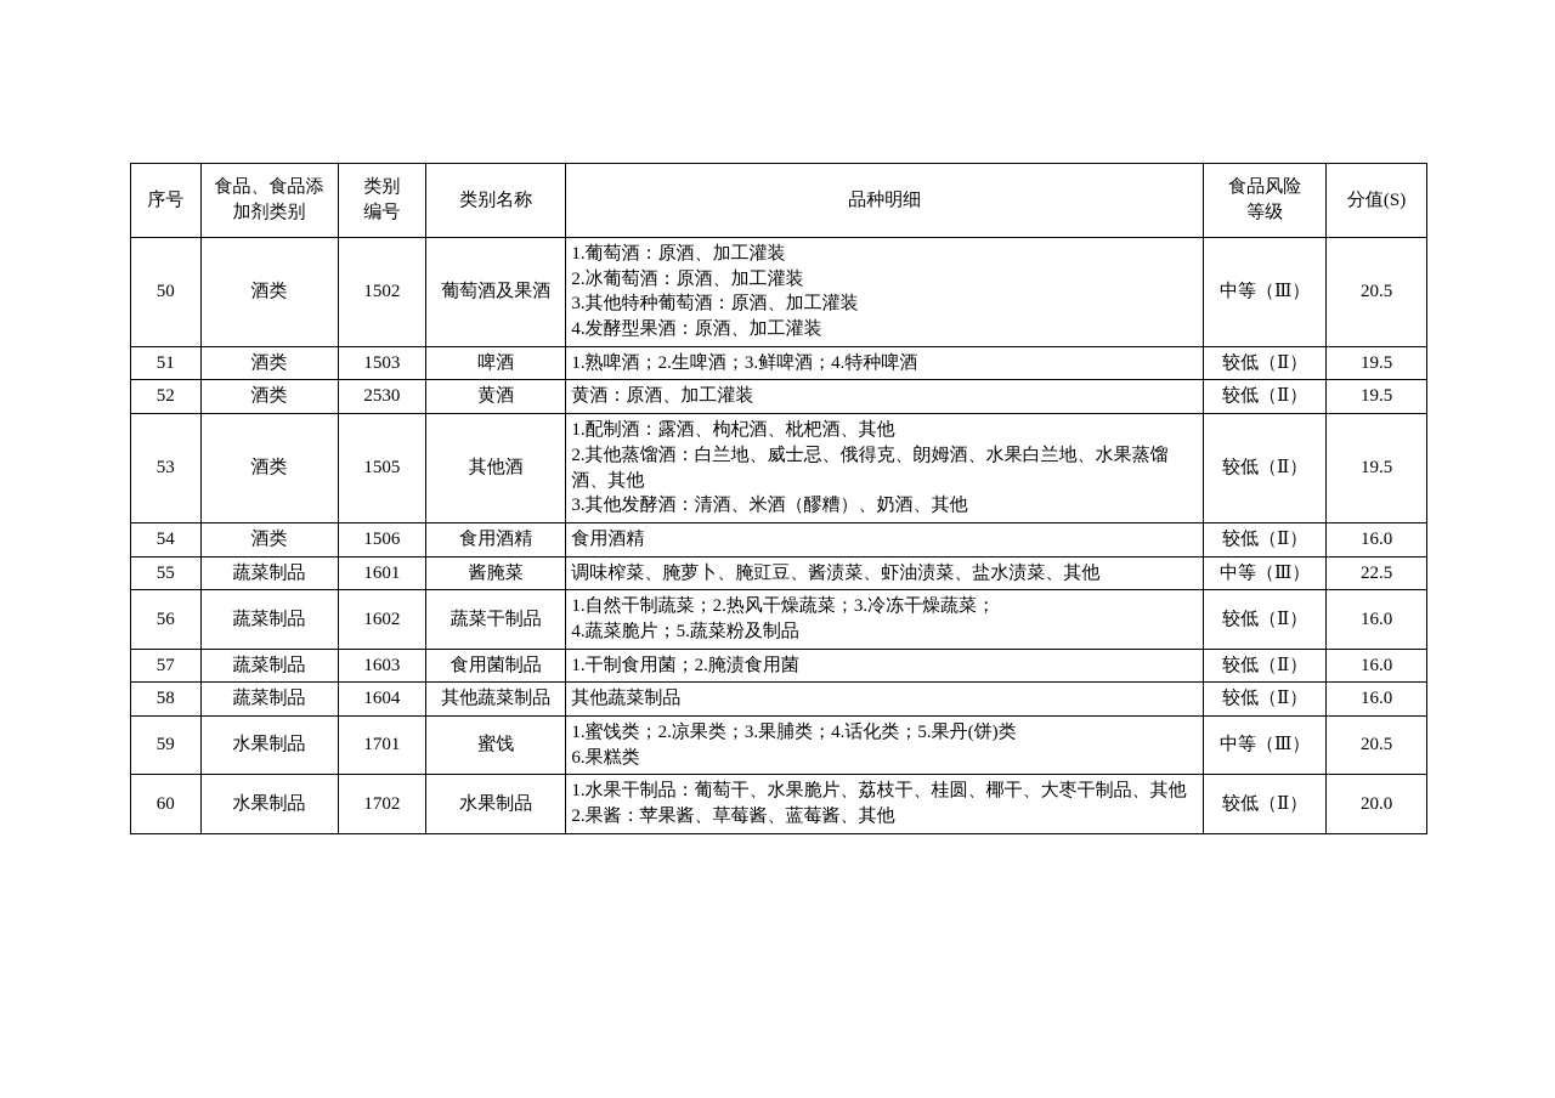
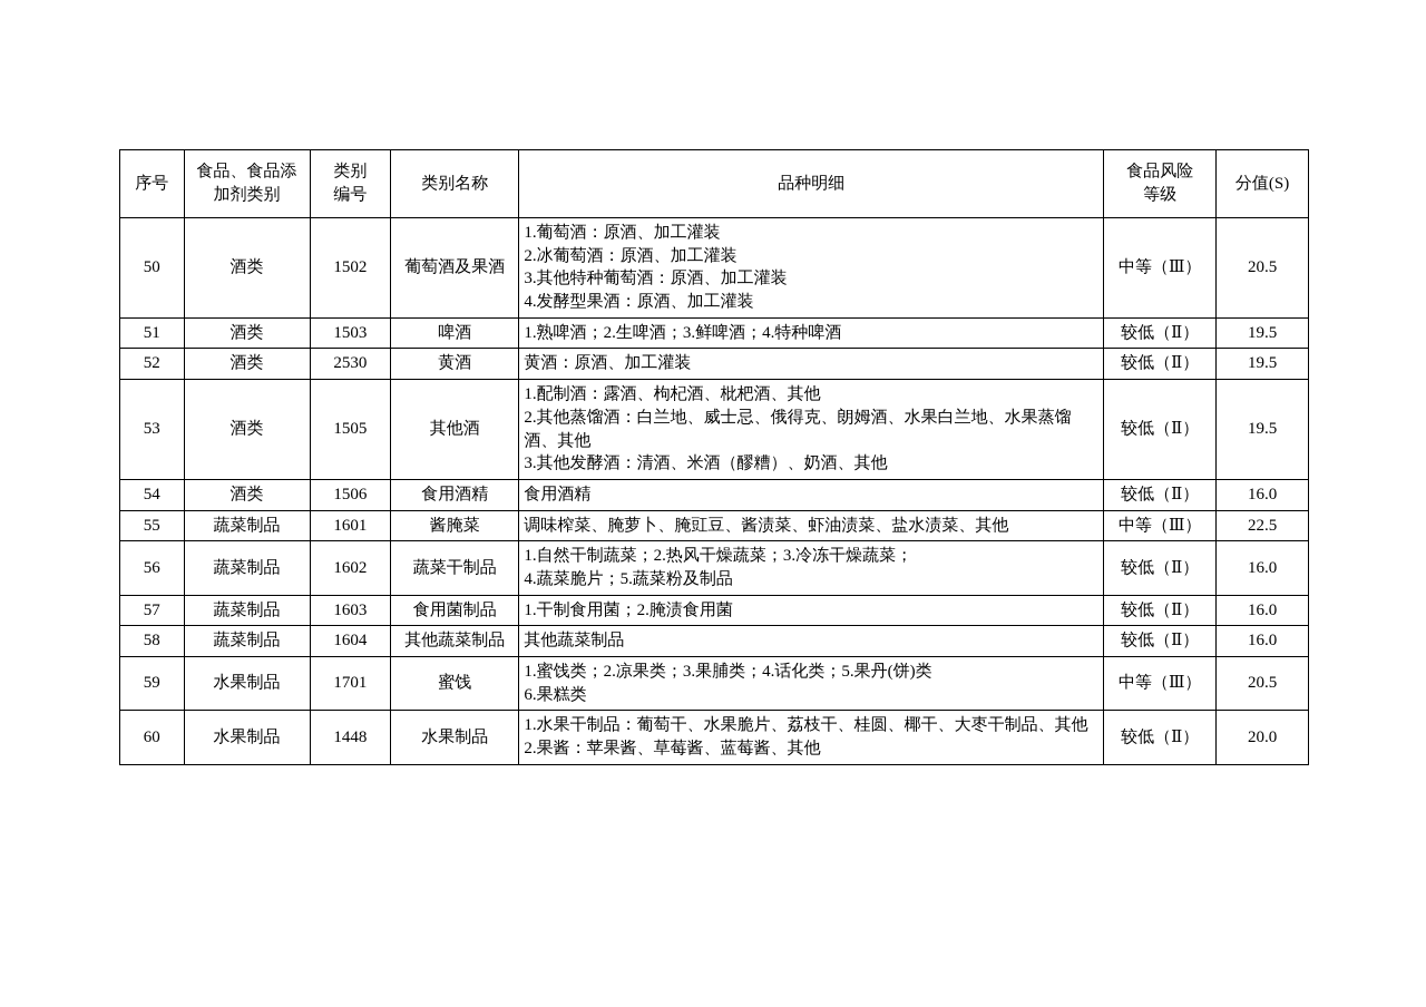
  序号	食品、食品添 加剂类别	类别 编号	类别名称	品种明细	食品风险 等级	分值(S)
  50	酒类	1502	葡萄酒及果酒	1.葡萄酒：原酒、加工灌装2.冰葡萄酒：原酒、加工灌装3.其他特种葡萄酒：原酒、加工灌装4.发酵型果酒：原酒、加工灌装	中等（Ⅲ）	20.5
  51	酒类	1503	啤酒	1.熟啤酒；2.生啤酒；3.鲜啤酒；4.特种啤酒	较低（Ⅱ）	19.5
  52	酒类	2530	黄酒	黄酒：原酒、加工灌装	较低（Ⅱ）	19.5
  53	酒类	1505	其他酒	1.配制酒：露酒、枸杞酒、枇杷酒、其他2.其他蒸馏酒：白兰地、威士忌、俄得克、朗姆酒、水果白兰地、水果蒸馏酒、其他3.其他发酵酒：清酒、米酒（醪糟）、奶酒、其他	较低（Ⅱ）	19.5
  54	酒类	1506	食用酒精	食用酒精	较低（Ⅱ）	16.0
  55	蔬菜制品	1601	酱腌菜	调味榨菜、腌萝卜、腌豇豆、酱渍菜、虾油渍菜、盐水渍菜、其他	中等（Ⅲ）	22.5
  56	蔬菜制品	1602	蔬菜干制品	1.自然干制蔬菜；2.热风干燥蔬菜；3.冷冻干燥蔬菜；4.蔬菜脆片；5.蔬菜粉及制品	较低（Ⅱ）	16.0
  57	蔬菜制品	1603	食用菌制品	1.干制食用菌；2.腌渍食用菌	较低（Ⅱ）	16.0
  58	蔬菜制品	1604	其他蔬菜制品	其他蔬菜制品	较低（Ⅱ）	16.0
  59	水果制品	1701	蜜饯	1.蜜饯类；2.凉果类；3.果脯类；4.话化类；5.果丹(饼)类6.果糕类	中等（Ⅲ）	20.5
- 60	水果制品	1702	水果制品	1.水果干制品：葡萄干、水果脆片、荔枝干、桂圆、椰干、大枣干制品、其他2.果酱：苹果酱、草莓酱、蓝莓酱、其他	较低（Ⅱ）	20.0
+ 60	水果制品	1448	水果制品	1.水果干制品：葡萄干、水果脆片、荔枝干、桂圆、椰干、大枣干制品、其他2.果酱：苹果酱、草莓酱、蓝莓酱、其他	较低（Ⅱ）	20.0
